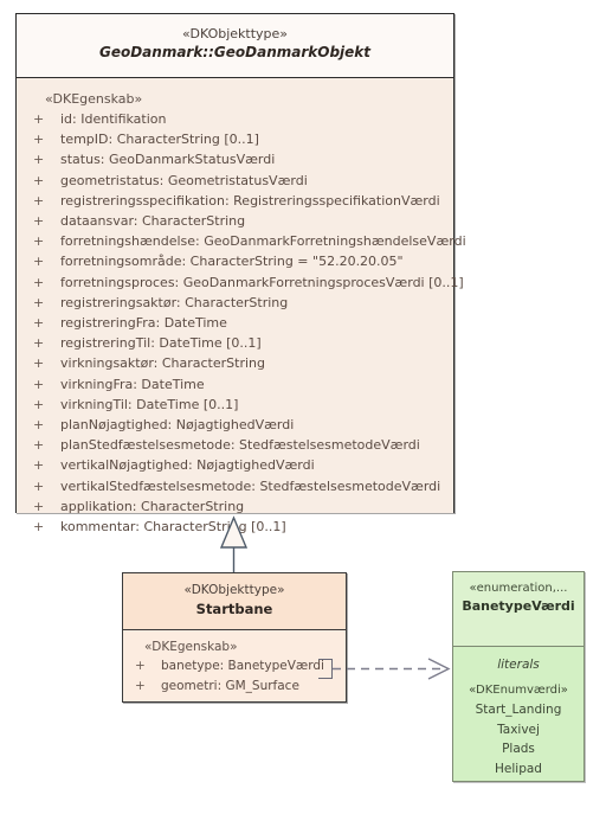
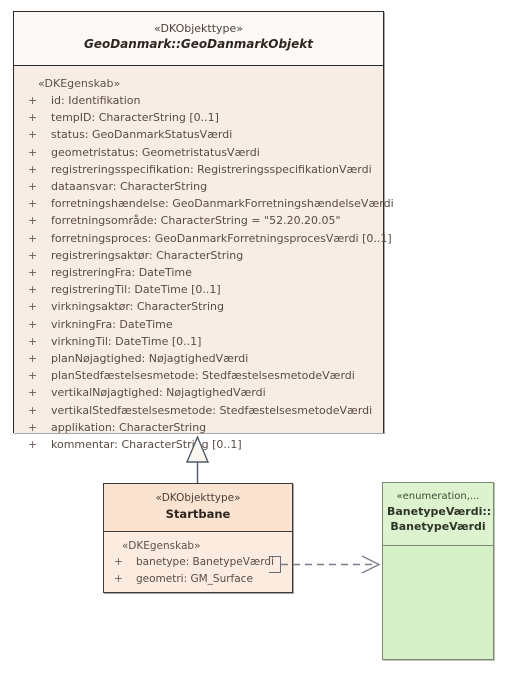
  «DKObjekttype»
  GeoDanmark::GeoDanmarkObjekt
  «DKEgenskab»
  +
  id: Identifikation
  +
  tempID: CharacterString [0..1]
  +
  status: GeoDanmarkStatusVærdi
  +
  geometristatus: GeometristatusVærdi
  +
  registreringsspecifikation: RegistreringsspecifikationVærdi
  +
  dataansvar: CharacterString
  +
  forretningshændelse: GeoDanmarkForretningshændelseVærdi
  +
  forretningsområde: CharacterString = "52.20.20.05"
  +
  forretningsproces: GeoDanmarkForretningsprocesVærdi [0..1]
  +
  registreringsaktør: CharacterString
  +
  registreringFra: DateTime
  +
  registreringTil: DateTime [0..1]
  +
  virkningsaktør: CharacterString
  +
  virkningFra: DateTime
  +
  virkningTil: DateTime [0..1]
  +
  planNøjagtighed: NøjagtighedVærdi
  +
  planStedfæstelsesmetode: StedfæstelsesmetodeVærdi
  +
  vertikalNøjagtighed: NøjagtighedVærdi
  +
  vertikalStedfæstelsesmetode: StedfæstelsesmetodeVærdi
  +
  applikation: CharacterString
  +
  kommentar: CharacterStrig [0..1]
  «DKObjekttype»
  Startbane
  «DKEgenskab»
  +
  banetype: BanetypeVærdi
  +
  geometri: GM_Surface
  «enumeration,...
+ BanetypeVærdi::
  BanetypeVærdi
- literals
- «DKEnumværdi»
- Start_Landing
- Taxivej
- Plads
- Helipad
